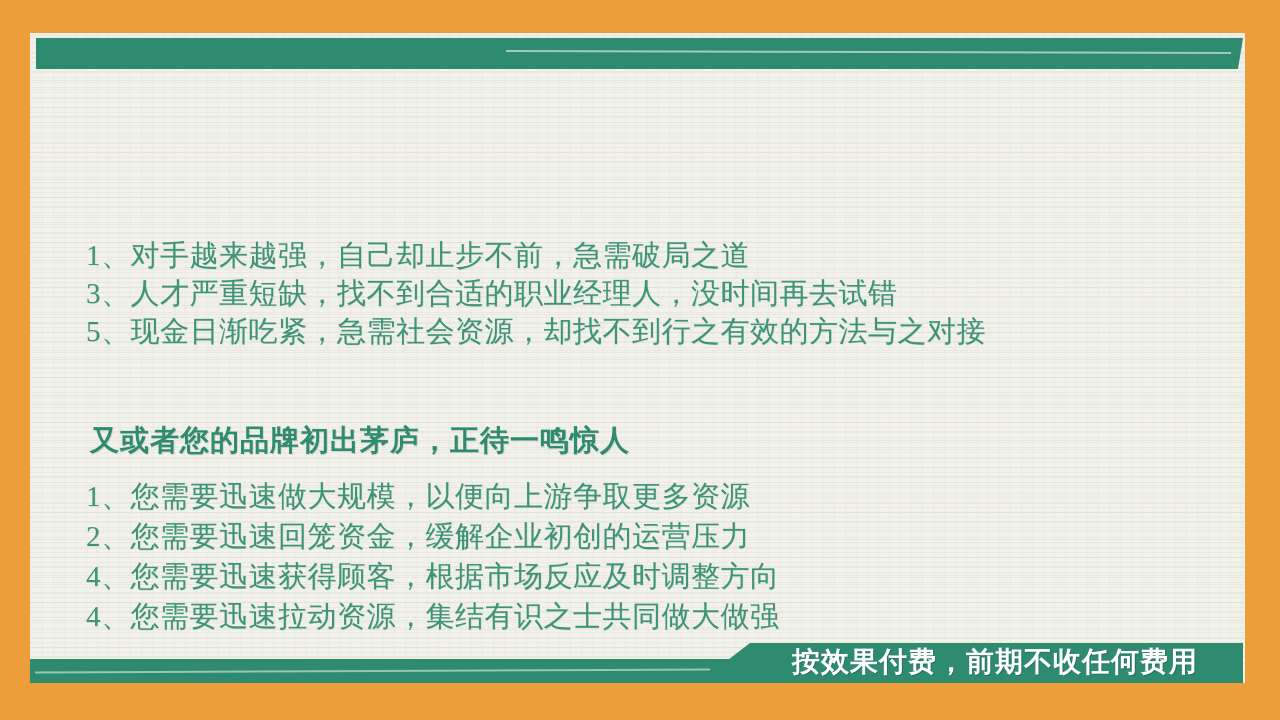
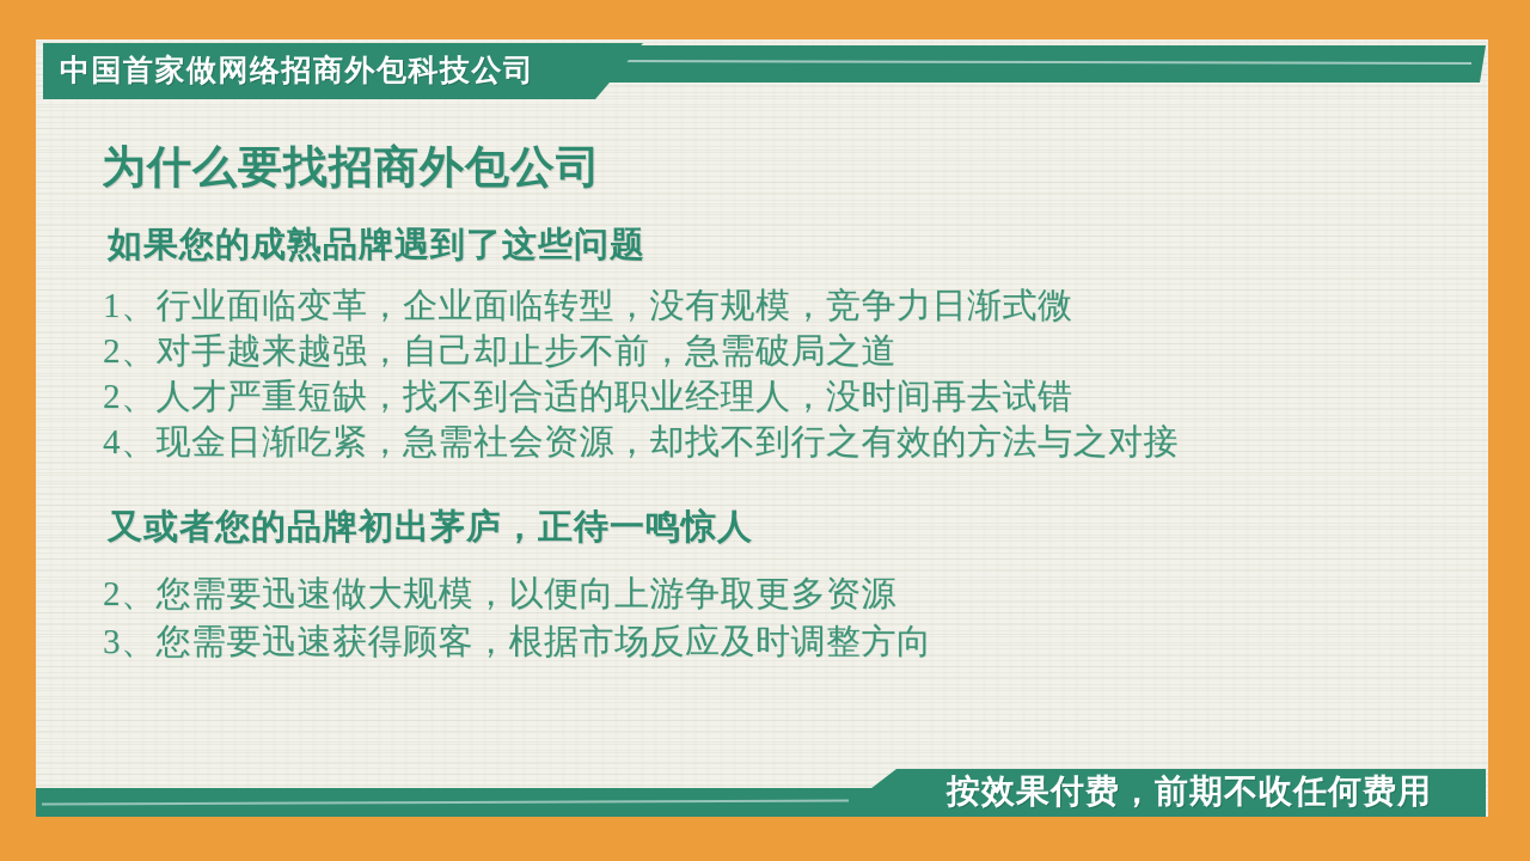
+ 中国首家做网络招商外包科技公司
+ 为什么要找招商外包公司
+ 如果您的成熟品牌遇到了这些问题
+ 1、行业面临变革，企业面临转型，没有规模，竞争力日渐式微
- 1、对手越来越强，自己却止步不前，急需破局之道
+ 2、对手越来越强，自己却止步不前，急需破局之道
- 3、人才严重短缺，找不到合适的职业经理人，没时间再去试错
+ 2、人才严重短缺，找不到合适的职业经理人，没时间再去试错
- 5、现金日渐吃紧，急需社会资源，却找不到行之有效的方法与之对接
+ 4、现金日渐吃紧，急需社会资源，却找不到行之有效的方法与之对接
  又或者您的品牌初出茅庐，正待一鸣惊人
- 1、您需要迅速做大规模，以便向上游争取更多资源
+ 2、您需要迅速做大规模，以便向上游争取更多资源
- 2、您需要迅速回笼资金，缓解企业初创的运营压力
- 4、您需要迅速获得顾客，根据市场反应及时调整方向
+ 3、您需要迅速获得顾客，根据市场反应及时调整方向
- 4、您需要迅速拉动资源，集结有识之士共同做大做强
  按效果付费，前期不收任何费用
